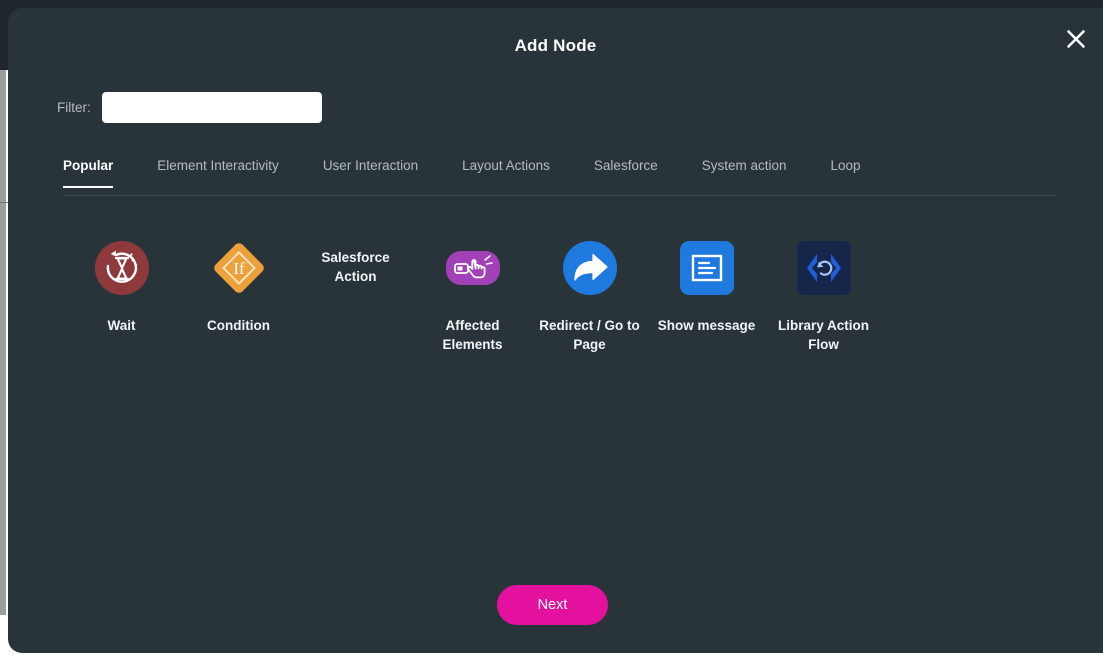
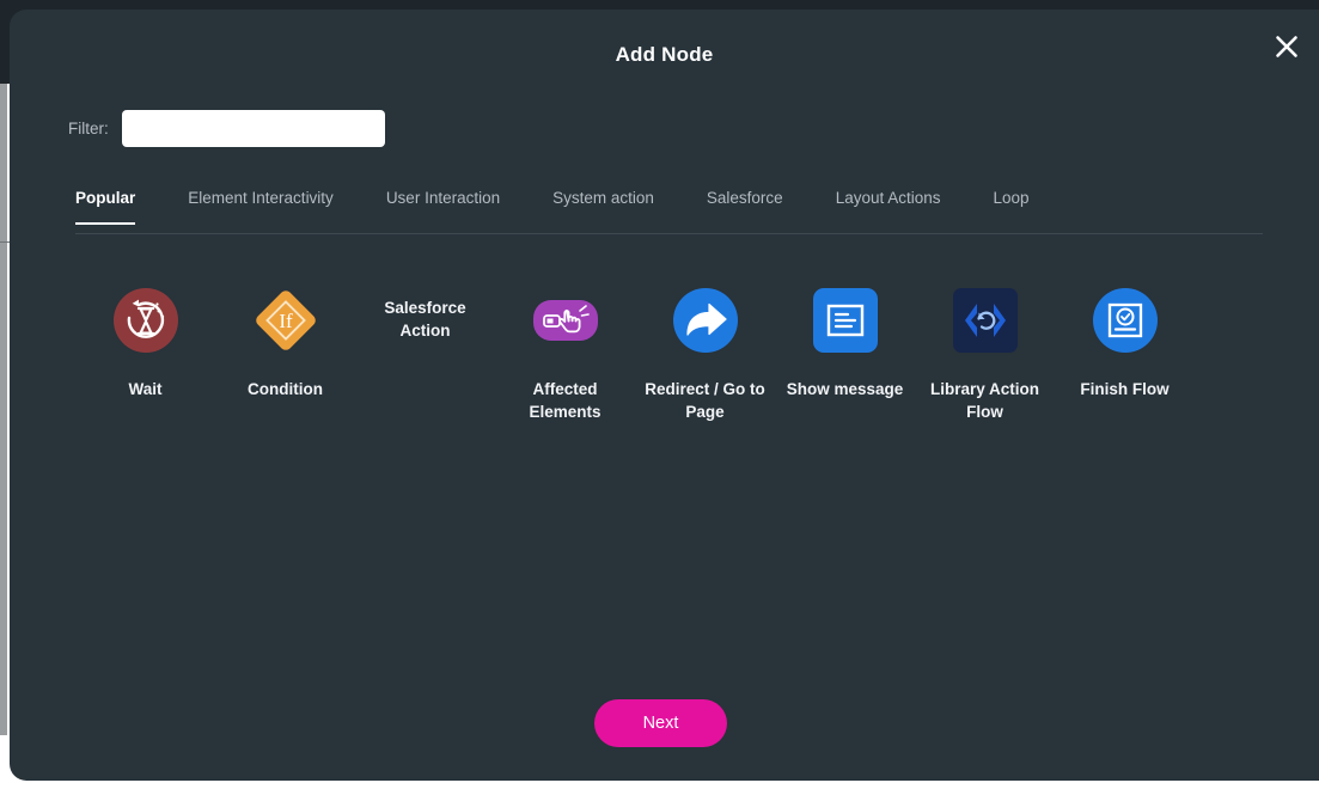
  Add Node
  Filter:
  Popular
  Element Interactivity
  User Interaction
- Layout Actions
+ System action
  Salesforce
- System action
+ Layout Actions
  Loop
  Wait
  If
  Condition
  Salesforce Action
  Affected Elements
  Redirect / Go to Page
  Show message
  Library Action Flow
+ Finish Flow
  Next
